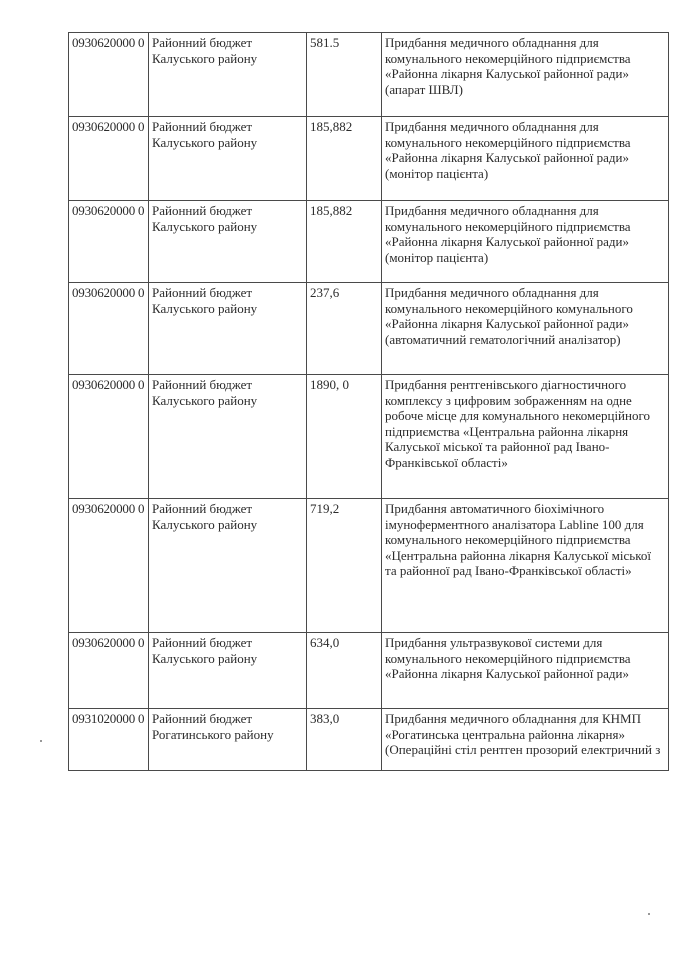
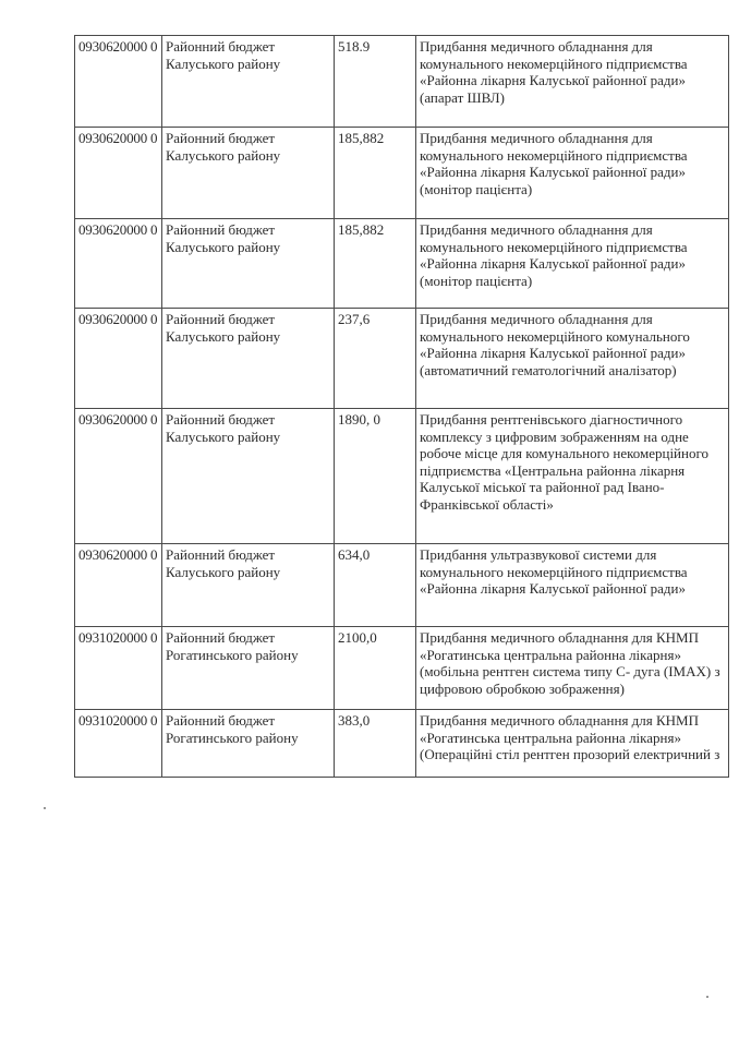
- 0930620000 0	Районний бюджет Калуського району	581.5	Придбання медичного обладнання для комунального некомерційного підприємства «Районна лікарня Калуської районної ради» (апарат ШВЛ)
+ 0930620000 0	Районний бюджет Калуського району	518.9	Придбання медичного обладнання для комунального некомерційного підприємства «Районна лікарня Калуської районної ради» (апарат ШВЛ)
  0930620000 0	Районний бюджет Калуського району	185,882	Придбання медичного обладнання для комунального некомерційного підприємства «Районна лікарня Калуської районної ради» (монітор пацієнта)
  0930620000 0	Районний бюджет Калуського району	185,882	Придбання медичного обладнання для комунального некомерційного підприємства «Районна лікарня Калуської районної ради» (монітор пацієнта)
  0930620000 0	Районний бюджет Калуського району	237,6	Придбання медичного обладнання для комунального некомерційного комунального «Районна лікарня Калуської районної ради» (автоматичний гематологічний аналізатор)
  0930620000 0	Районний бюджет Калуського району	1890, 0	Придбання рентгенівського діагностичного комплексу з цифровим зображенням на одне робоче місце для комунального некомерційного підприємства «Центральна районна лікарня Калуської міської та районної рад Івано-Франківської області»
- 0930620000 0	Районний бюджет Калуського району	719,2	Придбання автоматичного біохімічного імуноферментного аналізатора Labline 100 для комунального некомерційного підприємства «Центральна районна лікарня Калуської міської та районної рад Івано-Франківської області»
  0930620000 0	Районний бюджет Калуського району	634,0	Придбання ультразвукової системи для комунального некомерційного підприємства «Районна лікарня Калуської районної ради»
+ 0931020000 0	Районний бюджет Рогатинського району	2100,0	Придбання медичного обладнання для КНМП «Рогатинська центральна районна лікарня» (мобільна рентген система типу С- дуга (IMAX) з цифровою обробкою зображення)
  0931020000 0	Районний бюджет Рогатинського району	383,0	Придбання медичного обладнання для КНМП «Рогатинська центральна районна лікарня» (Операційні стіл рентген прозорий електричний з
